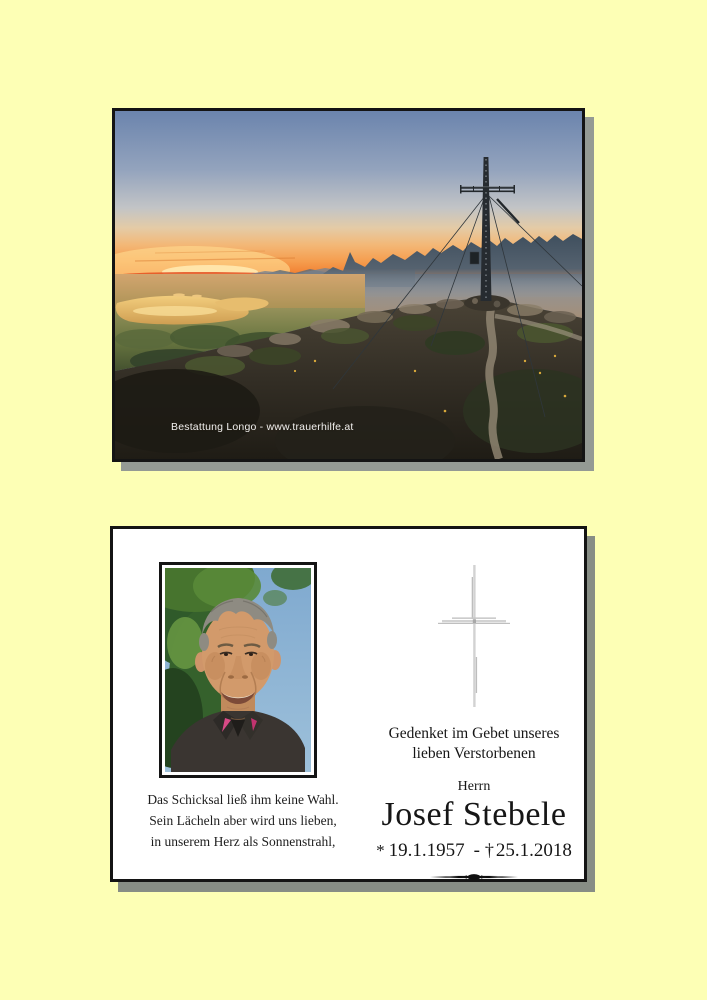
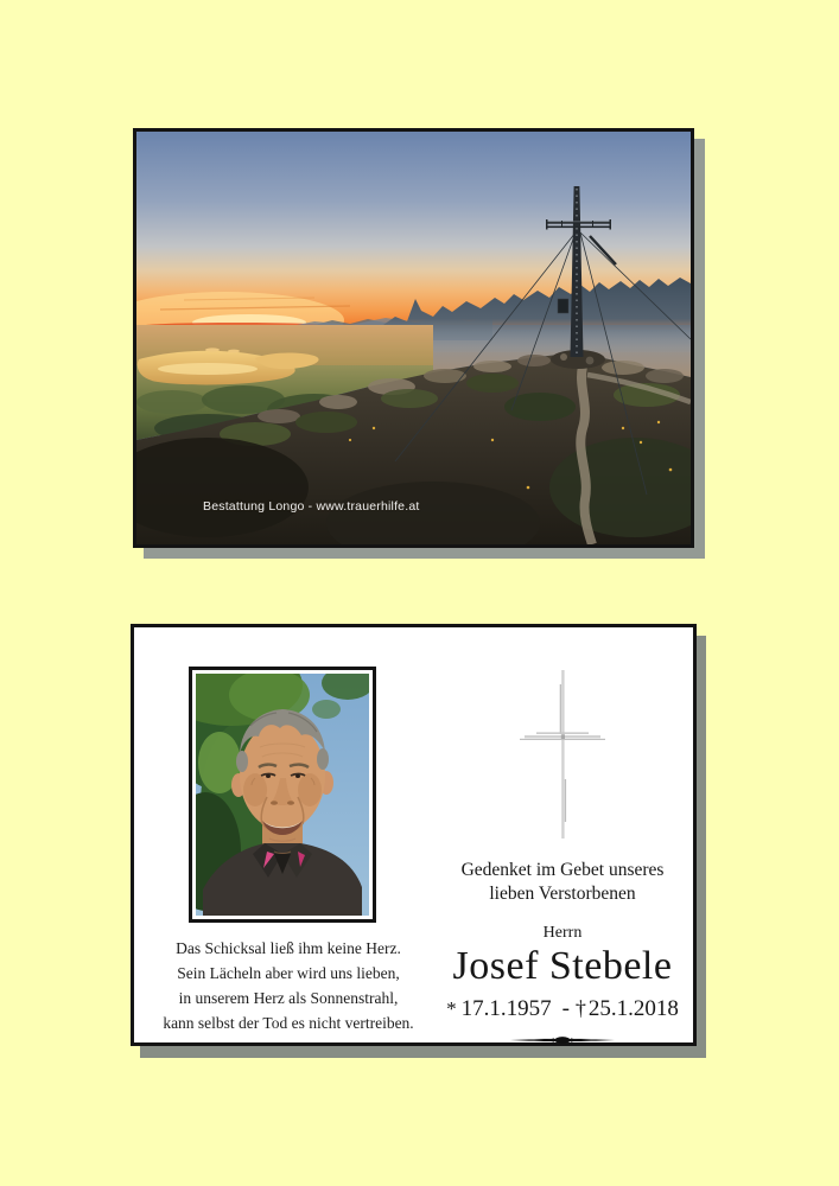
  Bestattung Longo - www.trauerhilfe.at
- Das Schicksal ließ ihm keine Wahl.
+ Das Schicksal ließ ihm keine Herz.
  Sein Lächeln aber wird uns lieben,
  in unserem Herz als Sonnenstrahl,
+ kann selbst der Tod es nicht vertreiben.
  Gedenket im Gebet unseres
  lieben Verstorbenen
  Herrn
  Josef Stebele
- * 19.1.1957 - †25.1.2018
+ * 17.1.1957 - †25.1.2018
